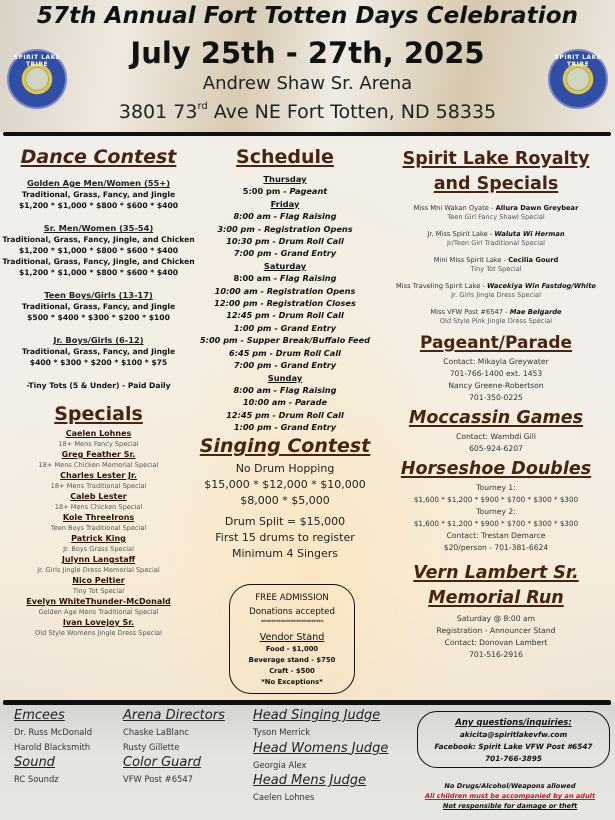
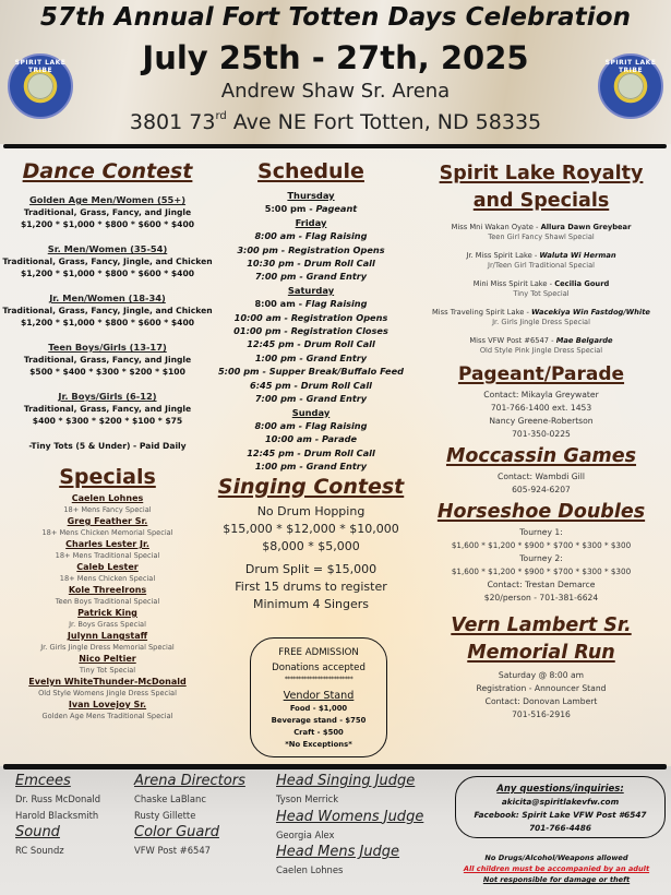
  57th Annual Fort Totten Days Celebration
  July 25th - 27th, 2025
  Andrew Shaw Sr. Arena
  3801 73rd Ave NE Fort Totten, ND 58335
  Dance Contest
  Golden Age Men/Women (55+)
  Traditional, Grass, Fancy, and Jingle
  $1,200 * $1,000 * $800 * $600 * $400
  Sr. Men/Women (35-54)
  Traditional, Grass, Fancy, Jingle, and Chicken
  $1,200 * $1,000 * $800 * $600 * $400
+ Jr. Men/Women (18-34)
  Traditional, Grass, Fancy, Jingle, and Chicken
  $1,200 * $1,000 * $800 * $600 * $400
  Teen Boys/Girls (13-17)
  Traditional, Grass, Fancy, and Jingle
  $500 * $400 * $300 * $200 * $100
  Jr. Boys/Girls (6-12)
  Traditional, Grass, Fancy, and Jingle
  $400 * $300 * $200 * $100 * $75
  -Tiny Tots (5 & Under) - Paid Daily
  Specials
  Caelen Lohnes
  18+ Mens Fancy Special
  Greg Feather Sr.
  18+ Mens Chicken Memorial Special
  Charles Lester Jr.
  18+ Mens Traditional Special
  Caleb Lester
  18+ Mens Chicken Special
  Kole ThreeIrons
  Teen Boys Traditional Special
  Patrick King
  Jr. Boys Grass Special
  Julynn Langstaff
  Jr. Girls Jingle Dress Memorial Special
  Nico Peltier
  Tiny Tot Special
  Evelyn WhiteThunder-McDonald
- Golden Age Mens Traditional Special
+ Old Style Womens Jingle Dress Special
  Ivan Lovejoy Sr.
- Old Style Womens Jingle Dress Special
+ Golden Age Mens Traditional Special
  Schedule
  Thursday
  5:00 pm - Pageant
  Friday
  8:00 am - Flag Raising
  3:00 pm - Registration Opens
  10:30 pm - Drum Roll Call
  7:00 pm - Grand Entry
  Saturday
  8:00 am - Flag Raising
  10:00 am - Registration Opens
- 12:00 pm - Registration Closes
+ 01:00 pm - Registration Closes
  12:45 pm - Drum Roll Call
  1:00 pm - Grand Entry
  5:00 pm - Supper Break/Buffalo Feed
  6:45 pm - Drum Roll Call
  7:00 pm - Grand Entry
  Sunday
  8:00 am - Flag Raising
  10:00 am - Parade
  12:45 pm - Drum Roll Call
  1:00 pm - Grand Entry
  Singing Contest
  No Drum Hopping
  $15,000 * $12,000 * $10,000
  $8,000 * $5,000
  Drum Split = $15,000
  First 15 drums to register
  Minimum 4 Singers
  FREE ADMISSION
  Donations accepted
  Vendor Stand
  Food - $1,000
  Beverage stand - $750
  Craft - $500
  *No Exceptions*
  Spirit Lake Royalty
  and Specials
  Miss Mni Wakan Oyate - Allura Dawn Greybear
  Teen Girl Fancy Shawl Special
  Jr. Miss Spirit Lake - Waluta Wi Herman
  Jr/Teen Girl Traditional Special
  Mini Miss Spirit Lake - Cecilia Gourd
  Tiny Tot Special
  Miss Traveling Spirit Lake - Wacekiya Win Fastdog/White
  Jr. Girls Jingle Dress Special
  Miss VFW Post #6547 - Mae Belgarde
  Old Style Pink Jingle Dress Special
  Pageant/Parade
  Contact: Mikayla Greywater
  701-766-1400 ext. 1453
  Nancy Greene-Robertson
  701-350-0225
  Moccassin Games
  Contact: Wambdi Gill
  605-924-6207
  Horseshoe Doubles
  Tourney 1:
  $1,600 * $1,200 * $900 * $700 * $300 * $300
  Tourney 2:
  $1,600 * $1,200 * $900 * $700 * $300 * $300
  Contact: Trestan Demarce
  $20/person - 701-381-6624
  Vern Lambert Sr.
  Memorial Run
  Saturday @ 8:00 am
  Registration - Announcer Stand
  Contact: Donovan Lambert
  701-516-2916
  Emcees
  Dr. Russ McDonald
  Harold Blacksmith
  Sound
  RC Soundz
  Arena Directors
  Chaske LaBlanc
  Rusty Gillette
  Color Guard
  VFW Post #6547
  Head Singing Judge
  Tyson Merrick
  Head Womens Judge
  Georgia Alex
  Head Mens Judge
  Caelen Lohnes
  Any questions/inquiries:
  akicita@spiritlakevfw.com
  Facebook: Spirit Lake VFW Post #6547
- 701-766-3895
+ 701-766-4486
  No Drugs/Alcohol/Weapons allowed
  All children must be accompanied by an adult
  Not responsible for damage or theft
